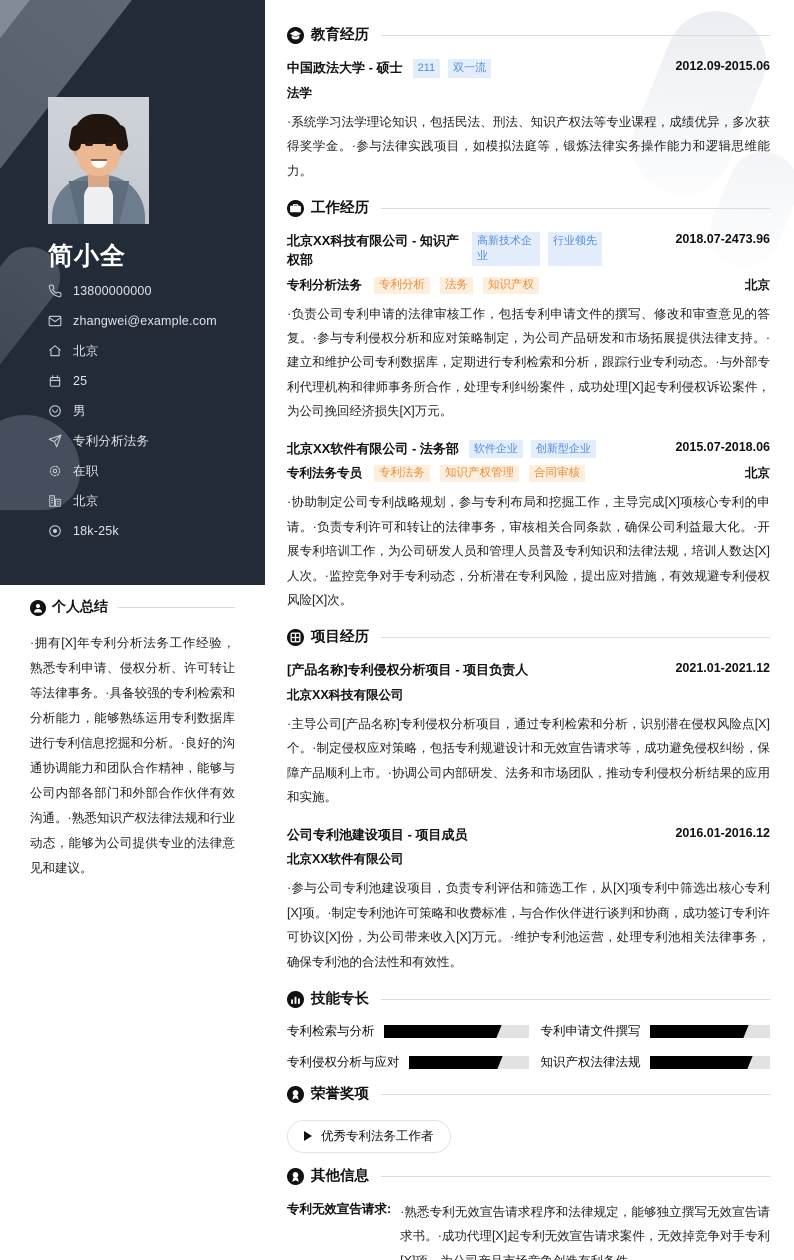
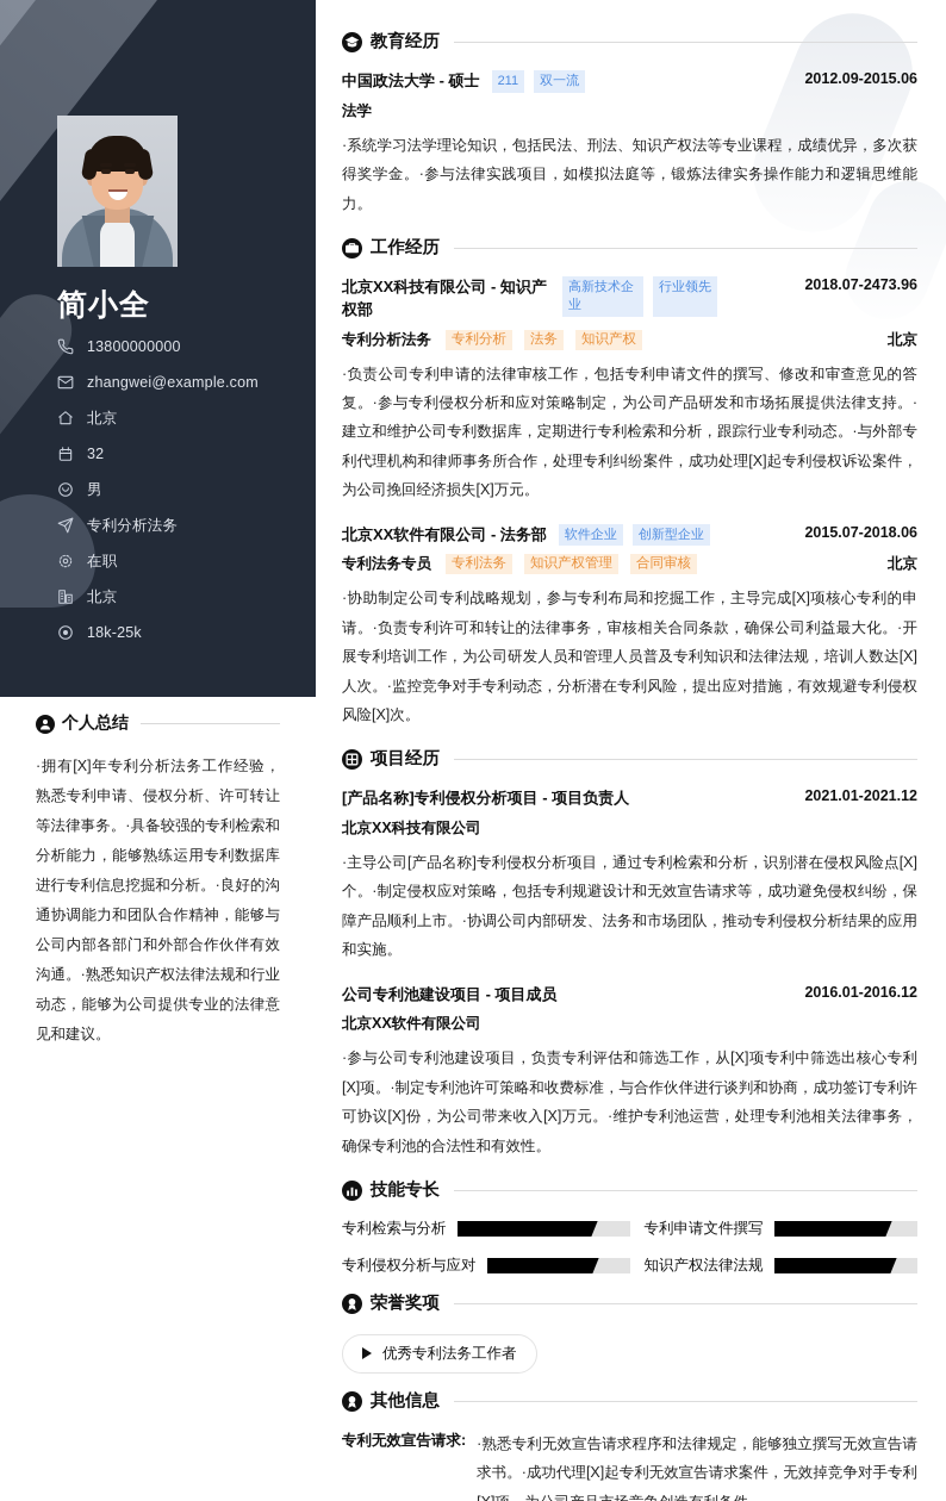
  简小全
  13800000000
  zhangwei@example.com
  北京
- 25
+ 32
  男
  专利分析法务
  在职
  北京
  18k-25k
  个人总结
  ·拥有[X]年专利分析法务工作经验，熟悉专利申请、侵权分析、许可转让等法律事务。·具备较强的专利检索和分析能力，能够熟练运用专利数据库进行专利信息挖掘和分析。·良好的沟通协调能力和团队合作精神，能够与公司内部各部门和外部合作伙伴有效沟通。·熟悉知识产权法律法规和行业动态，能够为公司提供专业的法律意见和建议。
  教育经历
  中国政法大学 - 硕士
  211
  双一流
  2012.09-2015.06
  法学
  ·系统学习法学理论知识，包括民法、刑法、知识产权法等专业课程，成绩优异，多次获得奖学金。·参与法律实践项目，如模拟法庭等，锻炼法律实务操作能力和逻辑思维能力。
  工作经历
  北京XX科技有限公司 - 知识产权部
  高新技术企业
  行业领先
  2018.07-2473.96
  专利分析法务
  专利分析
  法务
  知识产权
  北京
  ·负责公司专利申请的法律审核工作，包括专利申请文件的撰写、修改和审查意见的答复。·参与专利侵权分析和应对策略制定，为公司产品研发和市场拓展提供法律支持。·建立和维护公司专利数据库，定期进行专利检索和分析，跟踪行业专利动态。·与外部专利代理机构和律师事务所合作，处理专利纠纷案件，成功处理[X]起专利侵权诉讼案件，为公司挽回经济损失[X]万元。
  北京XX软件有限公司 - 法务部
  软件企业
  创新型企业
  2015.07-2018.06
  专利法务专员
  专利法务
  知识产权管理
  合同审核
  北京
  ·协助制定公司专利战略规划，参与专利布局和挖掘工作，主导完成[X]项核心专利的申请。·负责专利许可和转让的法律事务，审核相关合同条款，确保公司利益最大化。·开展专利培训工作，为公司研发人员和管理人员普及专利知识和法律法规，培训人数达[X]人次。·监控竞争对手专利动态，分析潜在专利风险，提出应对措施，有效规避专利侵权风险[X]次。
  项目经历
  [产品名称]专利侵权分析项目 - 项目负责人
  2021.01-2021.12
  北京XX科技有限公司
  ·主导公司[产品名称]专利侵权分析项目，通过专利检索和分析，识别潜在侵权风险点[X]个。·制定侵权应对策略，包括专利规避设计和无效宣告请求等，成功避免侵权纠纷，保障产品顺利上市。·协调公司内部研发、法务和市场团队，推动专利侵权分析结果的应用和实施。
  公司专利池建设项目 - 项目成员
  2016.01-2016.12
  北京XX软件有限公司
  ·参与公司专利池建设项目，负责专利评估和筛选工作，从[X]项专利中筛选出核心专利[X]项。·制定专利池许可策略和收费标准，与合作伙伴进行谈判和协商，成功签订专利许可协议[X]份，为公司带来收入[X]万元。·维护专利池运营，处理专利池相关法律事务，确保专利池的合法性和有效性。
  技能专长
  专利检索与分析
  专利申请文件撰写
  专利侵权分析与应对
  知识产权法律法规
  荣誉奖项
  优秀专利法务工作者
  其他信息
  专利无效宣告请求:
  ·熟悉专利无效宣告请求程序和法律规定，能够独立撰写无效宣告请求书。·成功代理[X]起专利无效宣告请求案件，无效掉竞争对手专利
